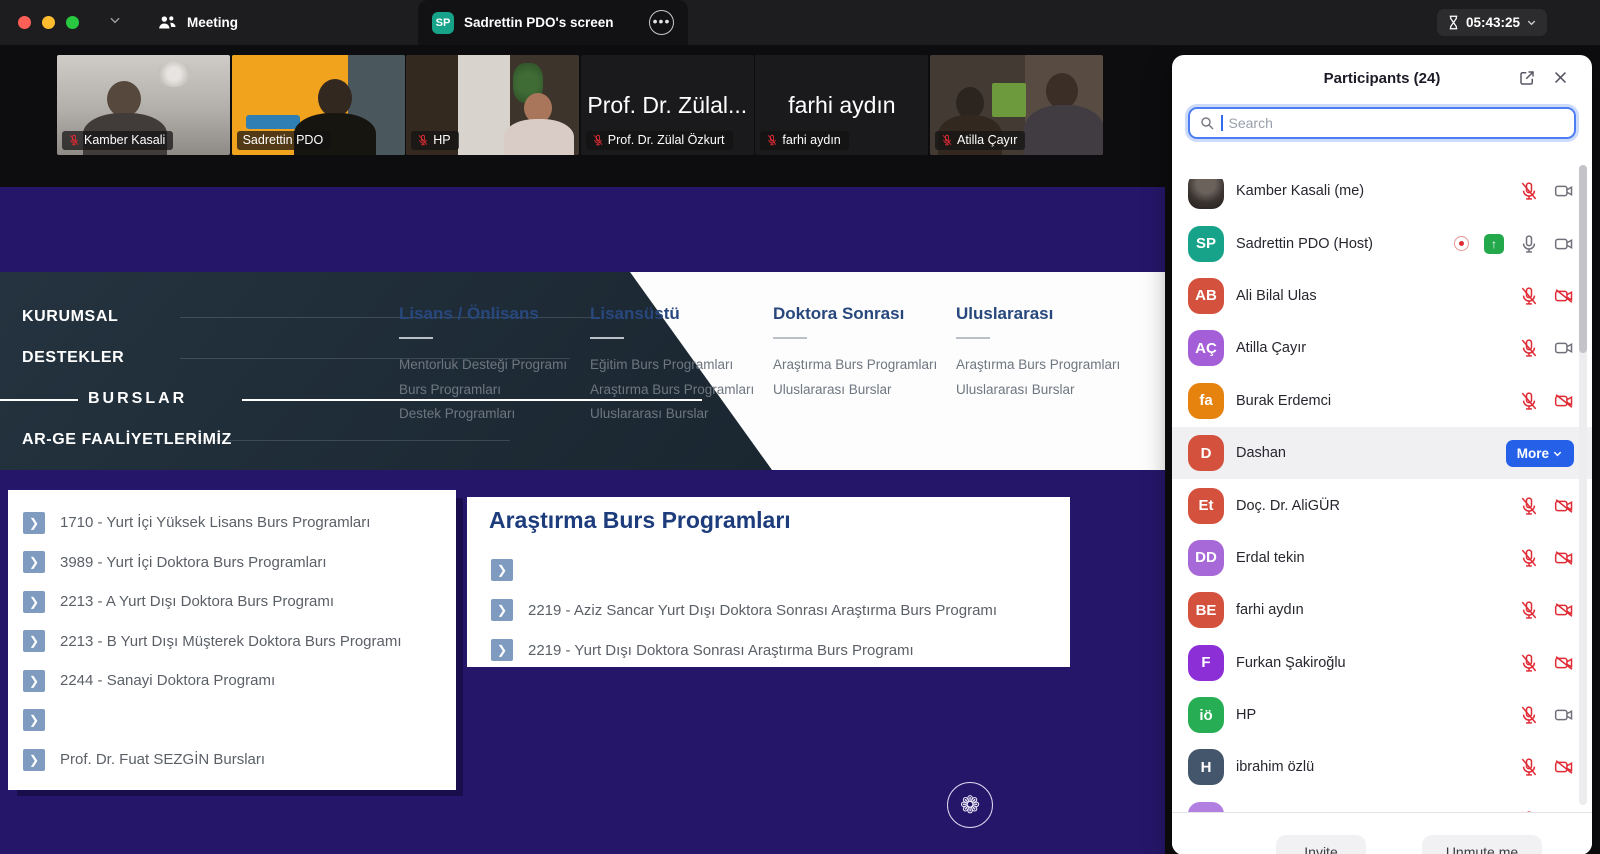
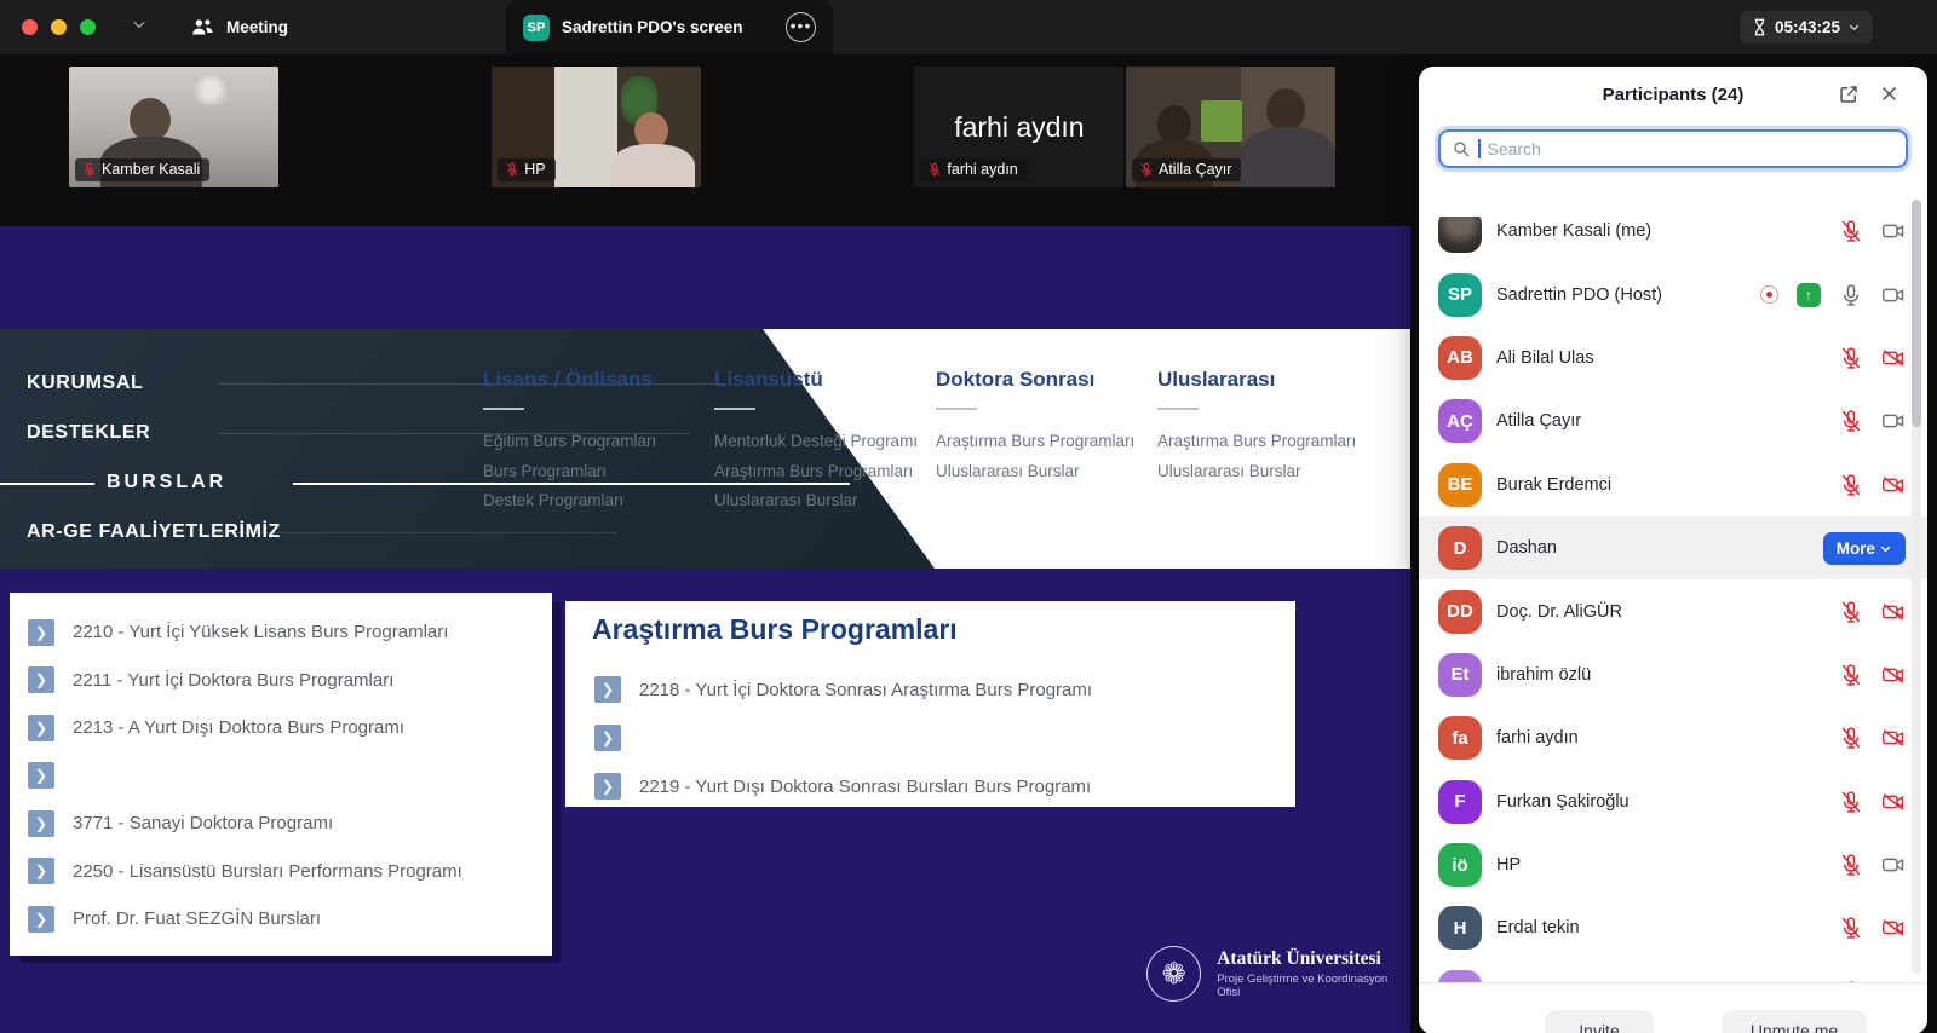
  Meeting
  SP
  Sadrettin PDO's screen
  •••
  05:43:25
  Kamber Kasali
- Sadrettin PDO
  HP
- Prof. Dr. Zülal...
- Prof. Dr. Zülal Özkurt
  farhi aydın
  farhi aydın
  Atilla Çayır
  KURUMSAL
  DESTEKLER
  BURSLAR
  AR-GE FAALİYETLERİMİZ
  Lisans / Önlisans
- Mentorluk Desteği Programı
+ Eğitim Burs Programları
  Burs Programları
  Destek Programları
  Lisansüstü
- Eğitim Burs Programları
+ Mentorluk Desteği Programı
  Araştırma Burs Programları
  Uluslararası Burslar
  Doktora Sonrası
  Araştırma Burs Programları
  Uluslararası Burslar
  Uluslararası
  Araştırma Burs Programları
  Uluslararası Burslar
  ❯
- 1710 - Yurt İçi Yüksek Lisans Burs Programları
+ 2210 - Yurt İçi Yüksek Lisans Burs Programları
  ❯
- 3989 - Yurt İçi Doktora Burs Programları
+ 2211 - Yurt İçi Doktora Burs Programları
  ❯
  2213 - A Yurt Dışı Doktora Burs Programı
  ❯
- 2213 - B Yurt Dışı Müşterek Doktora Burs Programı
  ❯
- 2244 - Sanayi Doktora Programı
+ 3771 - Sanayi Doktora Programı
  ❯
+ 2250 - Lisansüstü Bursları Performans Programı
  ❯
  Prof. Dr. Fuat SEZGİN Bursları
  Araştırma Burs Programları
  ❯
+ 2218 - Yurt İçi Doktora Sonrası Araştırma Burs Programı
  ❯
- 2219 - Aziz Sancar Yurt Dışı Doktora Sonrası Araştırma Burs Programı
  ❯
- 2219 - Yurt Dışı Doktora Sonrası Araştırma Burs Programı
+ 2219 - Yurt Dışı Doktora Sonrası Bursları Burs Programı
  ❁
+ Atatürk Üniversitesi
+ Proje Geliştirme ve Koordinasyon Ofisi
  Participants (24)
  Search
  Kamber Kasali (me)
  SP
  Sadrettin PDO (Host)
  ↑
  AB
  Ali Bilal Ulas
  AÇ
  Atilla Çayır
- fa
+ BE
  Burak Erdemci
  D
  Dashan
  More
- Et
+ DD
  Doç. Dr. AliGÜR
- DD
+ Et
- Erdal tekin
+ ibrahim özlü
- BE
+ fa
  farhi aydın
  F
  Furkan Şakiroğlu
  iö
  HP
  H
- ibrahim özlü
+ Erdal tekin
  Invite
  Unmute me
